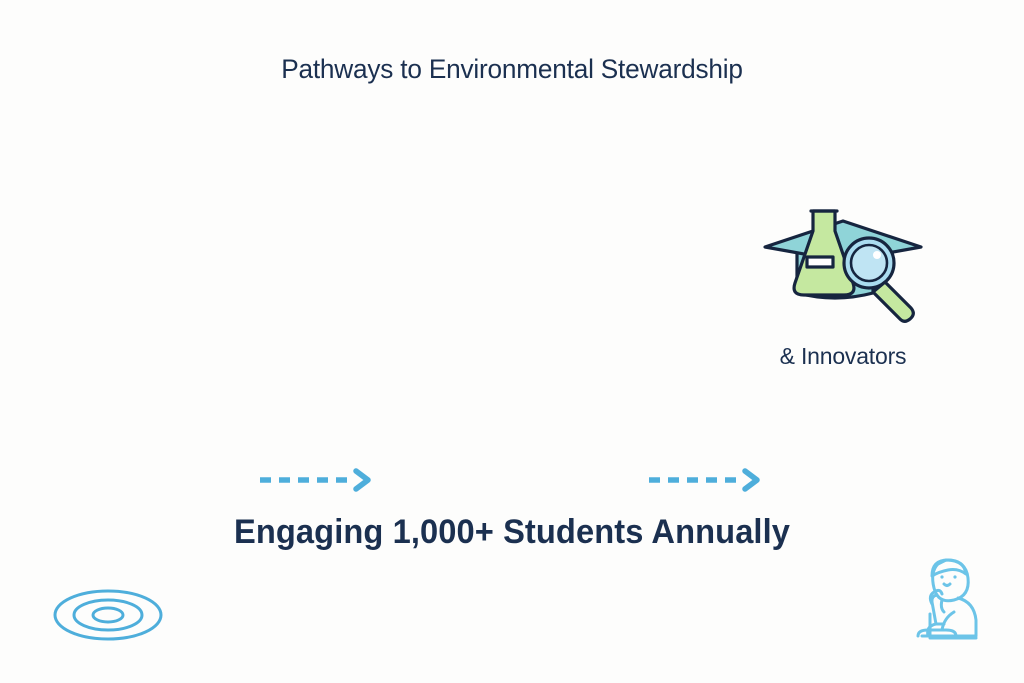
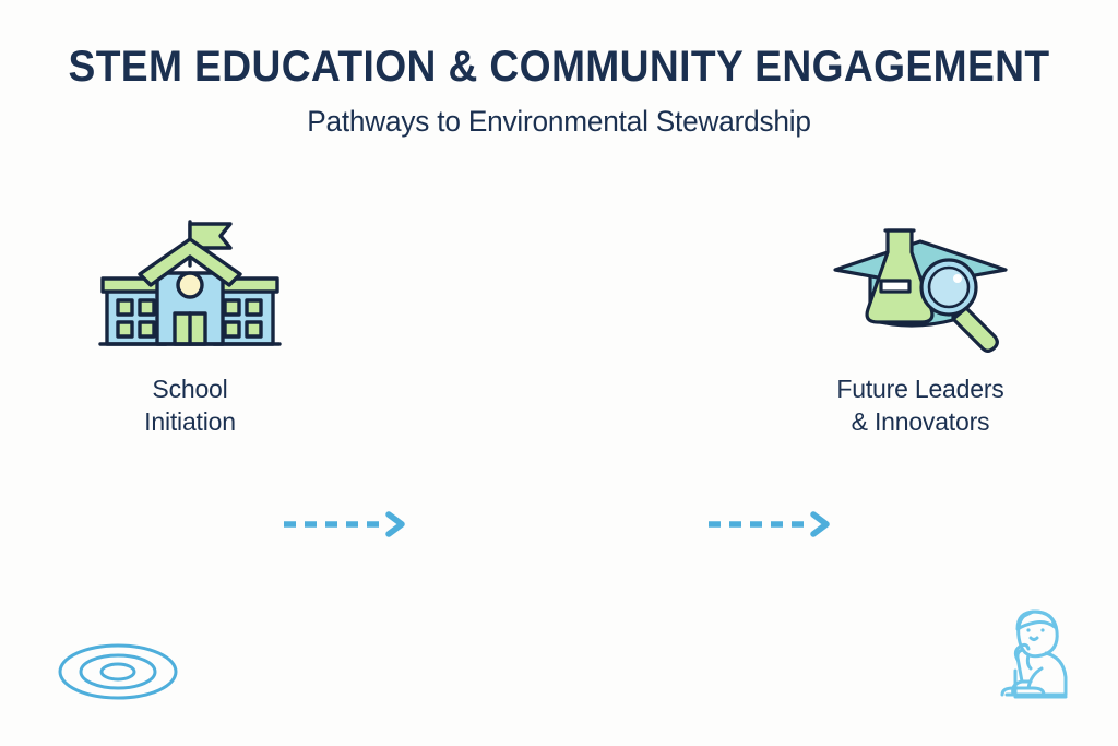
+ STEM EDUCATION & COMMUNITY ENGAGEMENT
  Pathways to Environmental Stewardship
+ School
+ Initiation
+ Future Leaders
  & Innovators
- Engaging 1,000+ Students Annually
